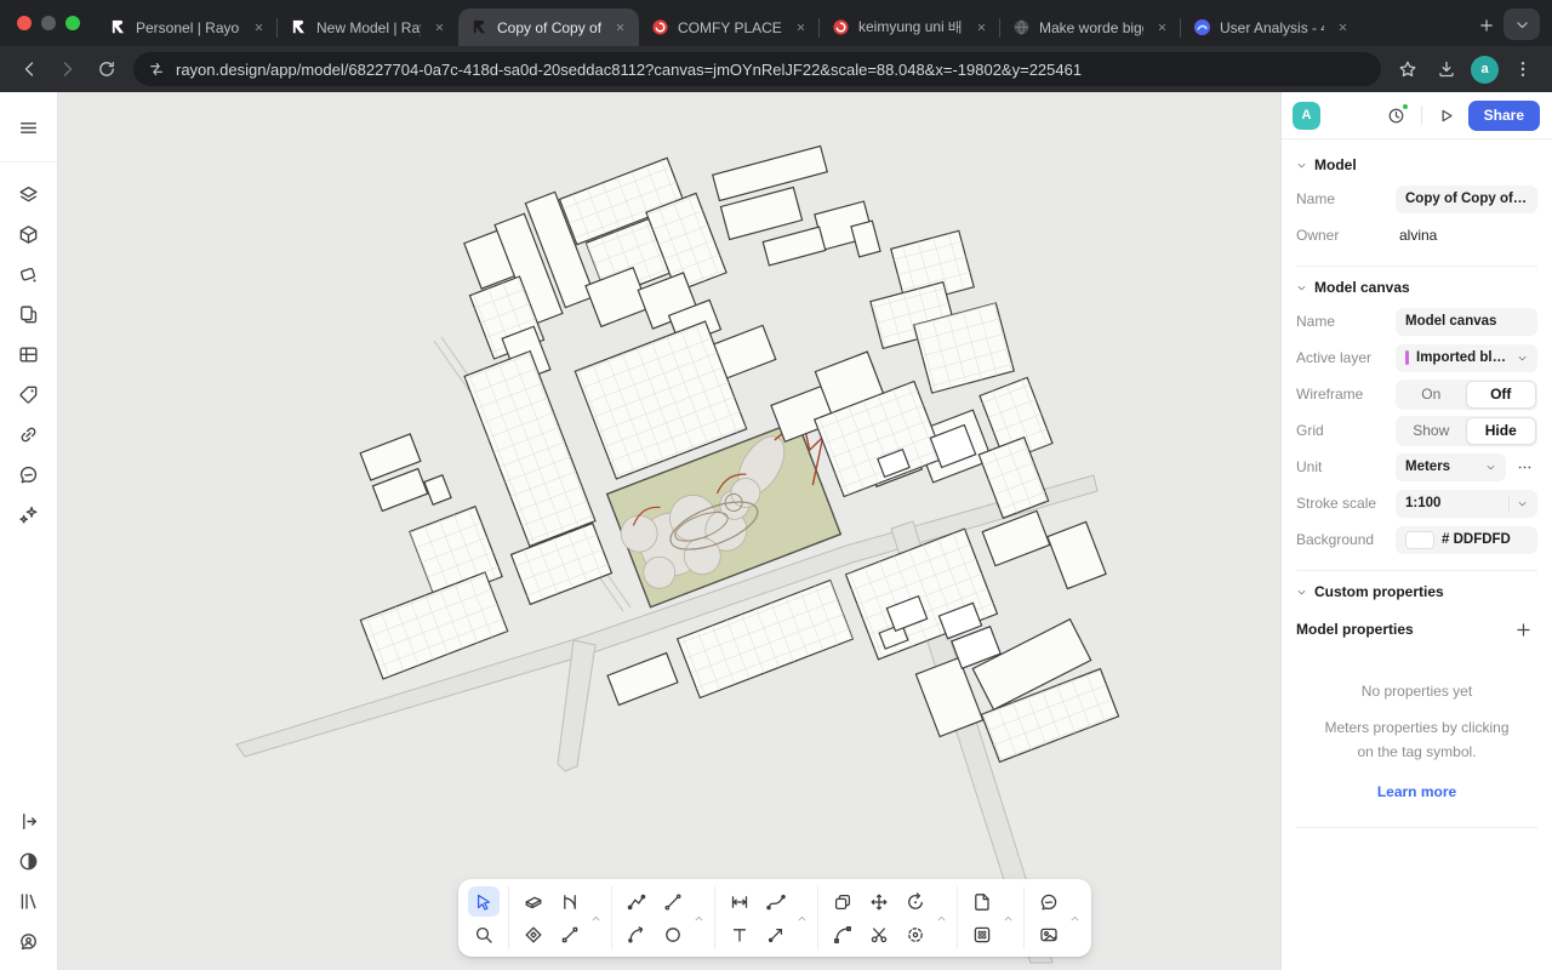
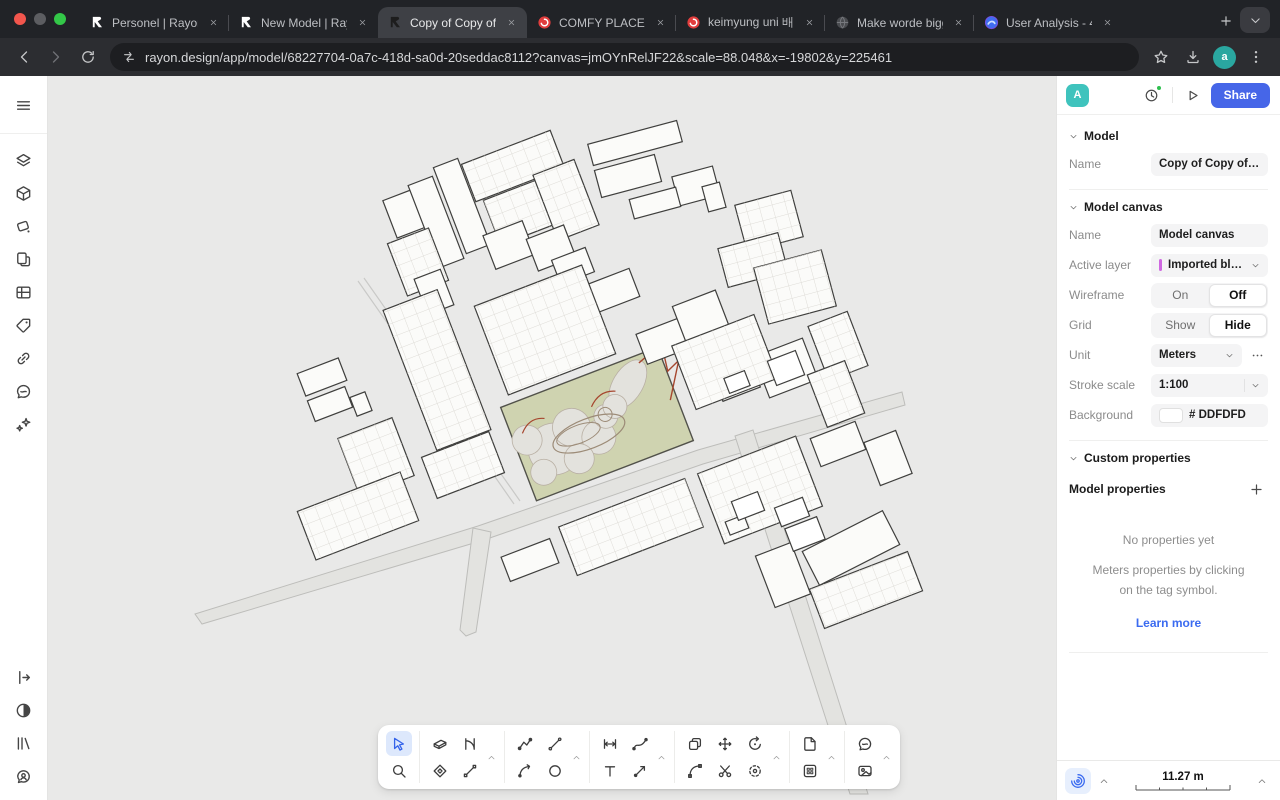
  Personel | Rayo
  New Model | Ra
  Copy of Copy of
  COMFY PLACE
  keimyung uni 배
  Make worde big
  User Analysis -
  rayon.design/app/model/68227704-0a7c-418d-sa0d-20seddac8112?canvas=jmOYnRelJF22&scale=88.048&x=-19802&y=225461
  a
  A
  Share
  Model
  Name
  Copy of Copy of N
- Owner
- alvina
  Model canvas
  Name
  Model canvas
  Active layer
  Imported bloc
  Wireframe
  On
  Off
  Grid
  Show
  Hide
  Unit
  Meters
  Stroke scale
  1:100
  Background
  # DDFDFD
  Custom properties
  Model properties
  No properties yet
  Meters properties by clicking on the tag symbol.
  Learn more
+ 11.27 m
